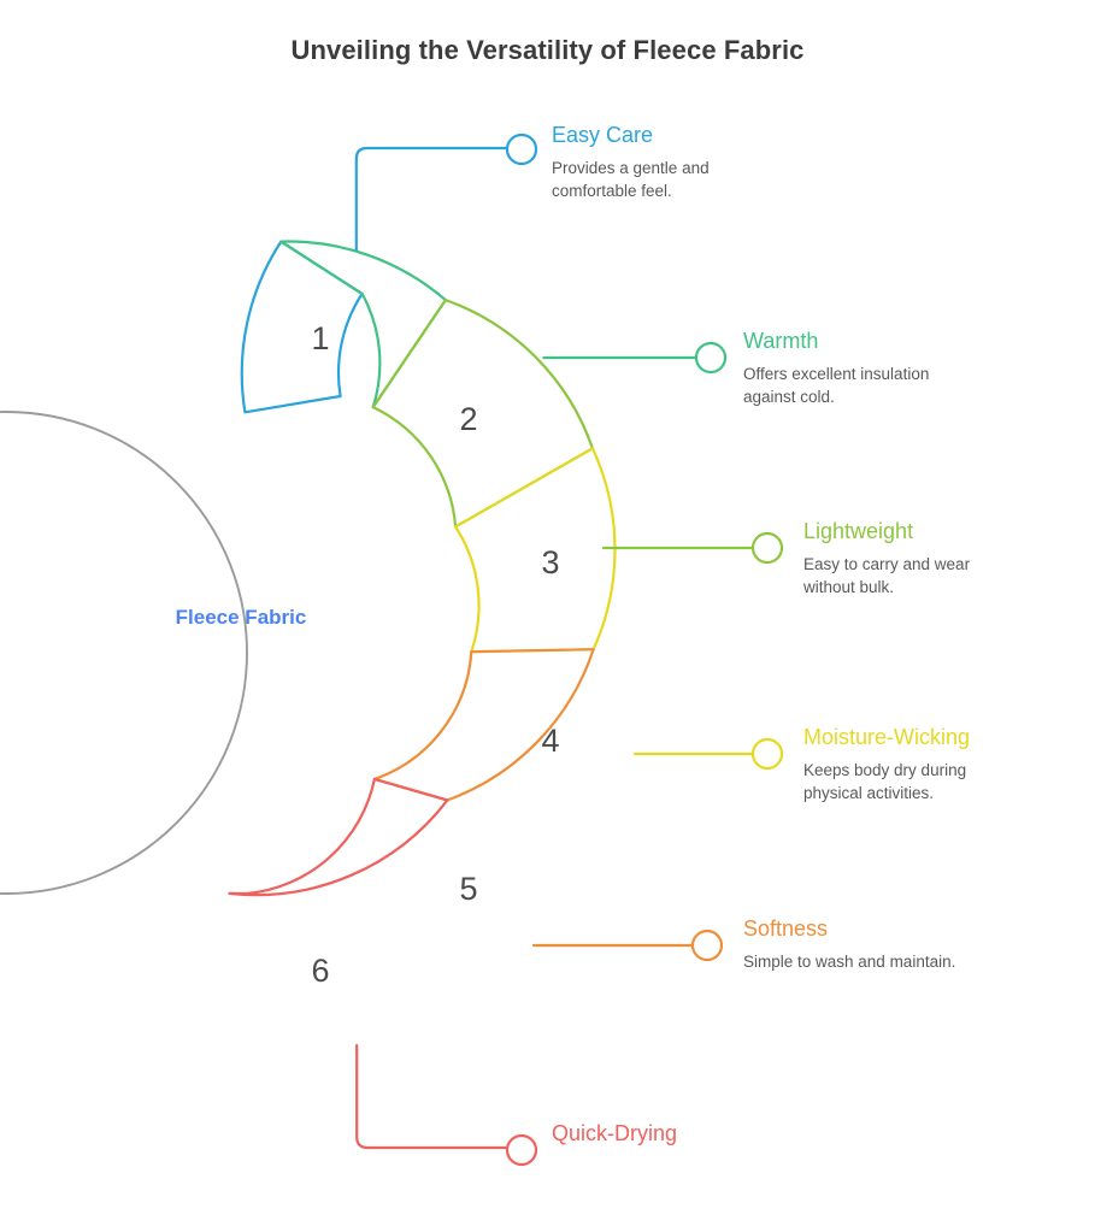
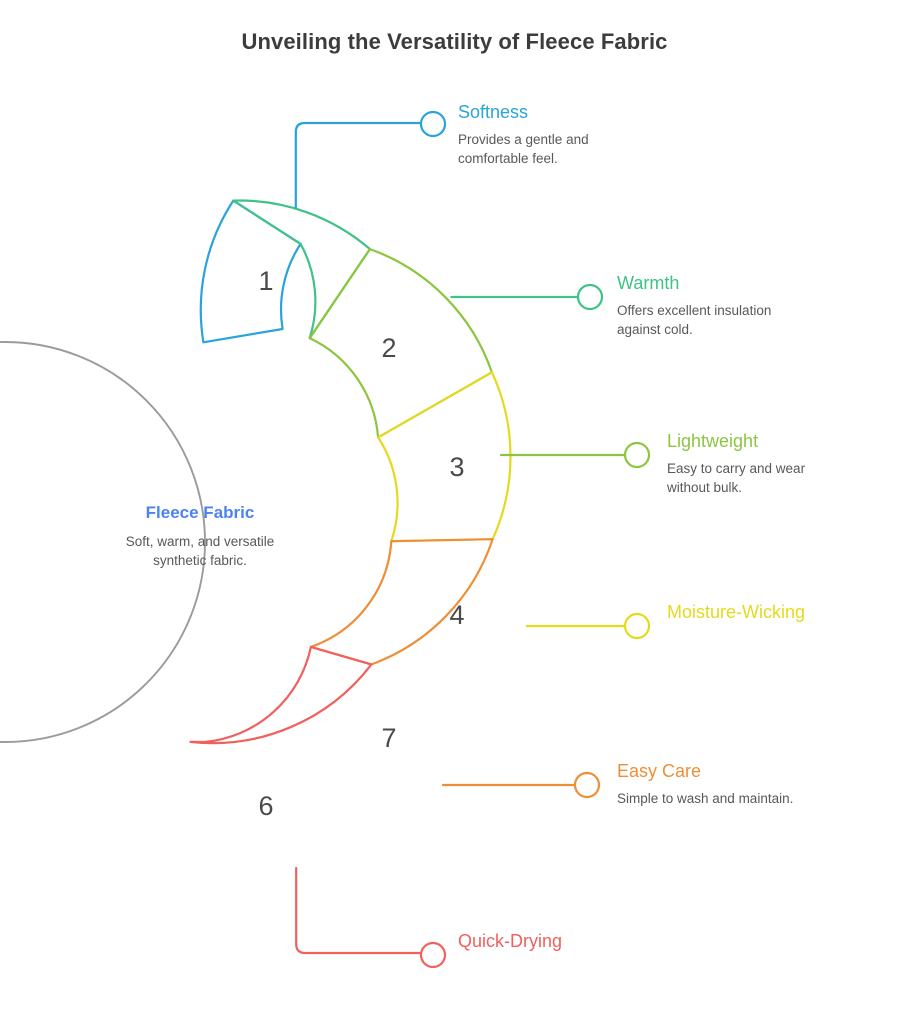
  Unveiling the Versatility of Fleece Fabric
  1
  2
  3
  4
- 5
+ 7
  6
  Fleece Fabric
+ Soft, warm, and versatile
+ synthetic fabric.
- Easy Care
+ Softness
  Provides a gentle and
  comfortable feel.
  Warmth
  Offers excellent insulation
  against cold.
  Lightweight
  Easy to carry and wear
  without bulk.
  Moisture-Wicking
- Keeps body dry during
- physical activities.
- Softness
+ Easy Care
  Simple to wash and maintain.
  Quick-Drying
